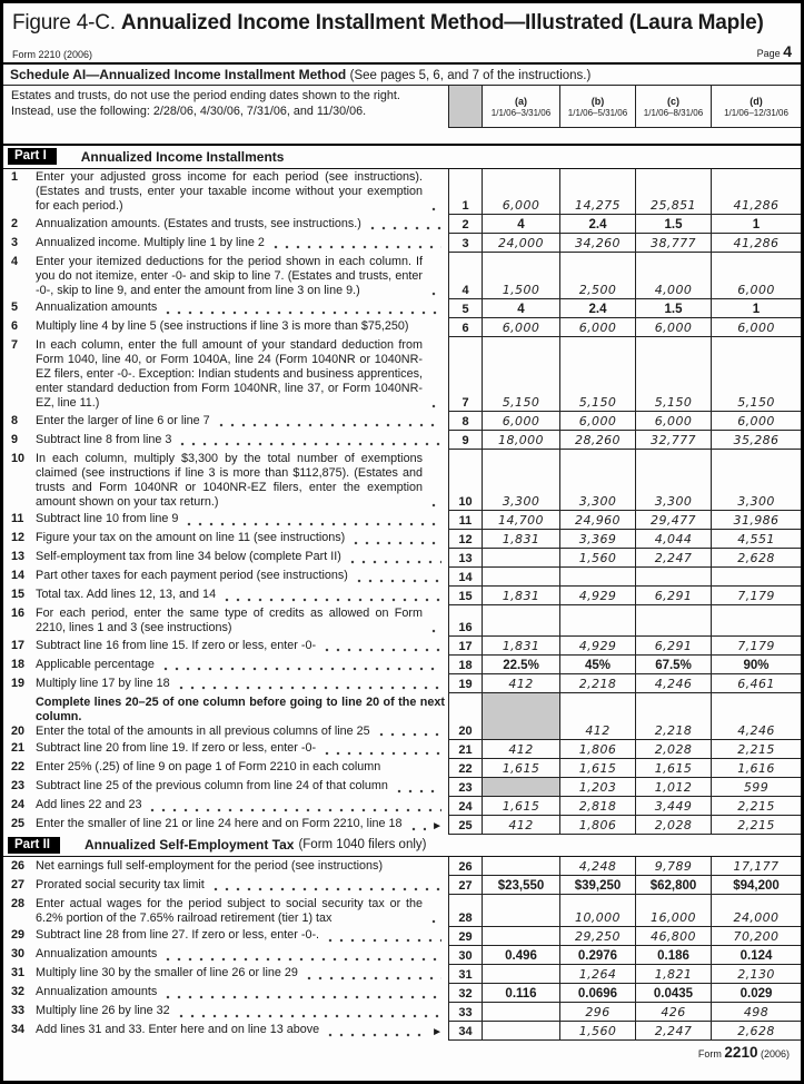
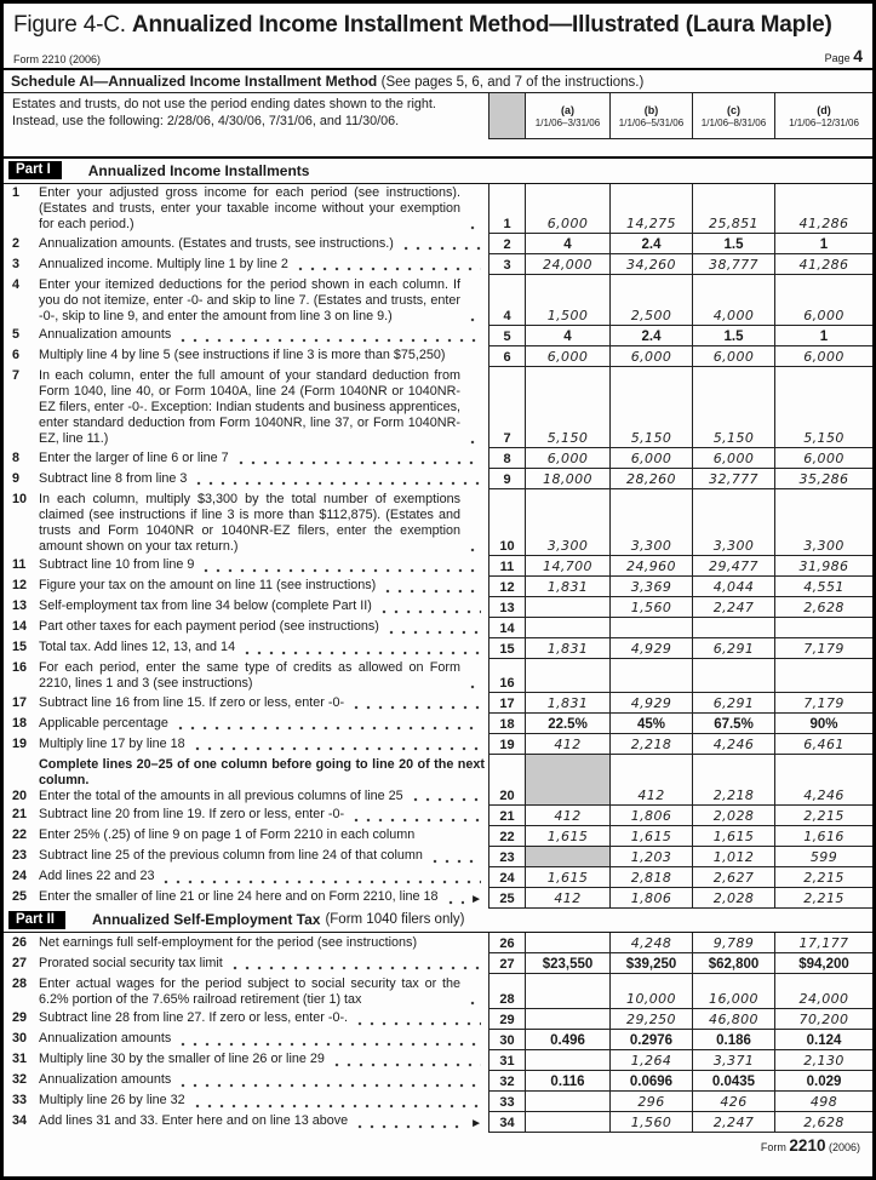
  Figure 4-C. Annualized Income Installment Method—Illustrated (Laura Maple)
  Form 2210 (2006)
  Page 4
  Schedule AI—Annualized Income Installment Method (See pages 5, 6, and 7 of the instructions.)
  Estates and trusts, do not use the period ending dates shown to the right. Instead, use the following: 2/28/06, 4/30/06, 7/31/06, and 11/30/06.
  (a)
  1/1/06–3/31/06
  (b)
  1/1/06–5/31/06
  (c)
  1/1/06–8/31/06
  (d)
  1/1/06–12/31/06
  Part I
  Annualized Income Installments
  1
  Enter your adjusted gross income for each period (see instructions). (Estates and trusts, enter your taxable income without your exemption for each period.)
  1
  6,000
  14,275
  25,851
  41,286
  2
  Annualization amounts. (Estates and trusts, see instructions.)
  2
  4
  2.4
  1.5
  1
  3
  Annualized income. Multiply line 1 by line 2
  3
  24,000
  34,260
  38,777
  41,286
  4
  Enter your itemized deductions for the period shown in each column. If you do not itemize, enter -0- and skip to line 7. (Estates and trusts, enter -0-, skip to line 9, and enter the amount from line 3 on line 9.)
  4
  1,500
  2,500
  4,000
  6,000
  5
  Annualization amounts
  5
  4
  2.4
  1.5
  1
  6
  Multiply line 4 by line 5 (see instructions if line 3 is more than $75,250)
  6
  6,000
  6,000
  6,000
  6,000
  7
  In each column, enter the full amount of your standard deduction from Form 1040, line 40, or Form 1040A, line 24 (Form 1040NR or 1040NR-EZ filers, enter -0-. Exception: Indian students and business apprentices, enter standard deduction from Form 1040NR, line 37, or Form 1040NR-EZ, line 11.)
  7
  5,150
  5,150
  5,150
  5,150
  8
  Enter the larger of line 6 or line 7
  8
  6,000
  6,000
  6,000
  6,000
  9
  Subtract line 8 from line 3
  9
  18,000
  28,260
  32,777
  35,286
  10
  In each column, multiply $3,300 by the total number of exemptions claimed (see instructions if line 3 is more than $112,875). (Estates and trusts and Form 1040NR or 1040NR-EZ filers, enter the exemption amount shown on your tax return.)
  10
  3,300
  3,300
  3,300
  3,300
  11
  Subtract line 10 from line 9
  11
  14,700
  24,960
  29,477
  31,986
  12
  Figure your tax on the amount on line 11 (see instructions)
  12
  1,831
  3,369
  4,044
  4,551
  13
  Self-employment tax from line 34 below (complete Part II)
  13
  1,560
  2,247
  2,628
  14
  Part other taxes for each payment period (see instructions)
  14
  15
  Total tax. Add lines 12, 13, and 14
  15
  1,831
  4,929
  6,291
  7,179
  16
  For each period, enter the same type of credits as allowed on Form 2210, lines 1 and 3 (see instructions)
  16
  17
  Subtract line 16 from line 15. If zero or less, enter -0-
  17
  1,831
  4,929
  6,291
  7,179
  18
  Applicable percentage
  18
  22.5%
  45%
  67.5%
  90%
  19
  Multiply line 17 by line 18
  19
  412
  2,218
  4,246
  6,461
  Complete lines 20–25 of one column before going to line 20 of the next column.
  20
  Enter the total of the amounts in all previous columns of line 25
  20
  412
  2,218
  4,246
  21
  Subtract line 20 from line 19. If zero or less, enter -0-
  21
  412
  1,806
  2,028
  2,215
  22
  Enter 25% (.25) of line 9 on page 1 of Form 2210 in each column
  22
  1,615
  1,615
  1,615
  1,616
  23
  Subtract line 25 of the previous column from line 24 of that column
  23
  1,203
  1,012
  599
  24
  Add lines 22 and 23
  24
  1,615
  2,818
- 3,449
+ 2,627
  2,215
  25
  Enter the smaller of line 21 or line 24 here and on Form 2210, line 18
  ►
  25
  412
  1,806
  2,028
  2,215
  Part II
  Annualized Self-Employment Tax
  (Form 1040 filers only)
  26
  Net earnings full self-employment for the period (see instructions)
  26
  4,248
  9,789
  17,177
  27
  Prorated social security tax limit
  27
  $23,550
  $39,250
  $62,800
  $94,200
  28
  Enter actual wages for the period subject to social security tax or the 6.2% portion of the 7.65% railroad retirement (tier 1) tax
  28
  10,000
  16,000
  24,000
  29
  Subtract line 28 from line 27. If zero or less, enter -0-.
  29
  29,250
  46,800
  70,200
  30
  Annualization amounts
  30
  0.496
  0.2976
  0.186
  0.124
  31
  Multiply line 30 by the smaller of line 26 or line 29
  31
  1,264
- 1,821
+ 3,371
  2,130
  32
  Annualization amounts
  32
  0.116
  0.0696
  0.0435
  0.029
  33
  Multiply line 26 by line 32
  33
  296
  426
  498
  34
  Add lines 31 and 33. Enter here and on line 13 above
  ►
  34
  1,560
  2,247
  2,628
  Form 2210 (2006)
